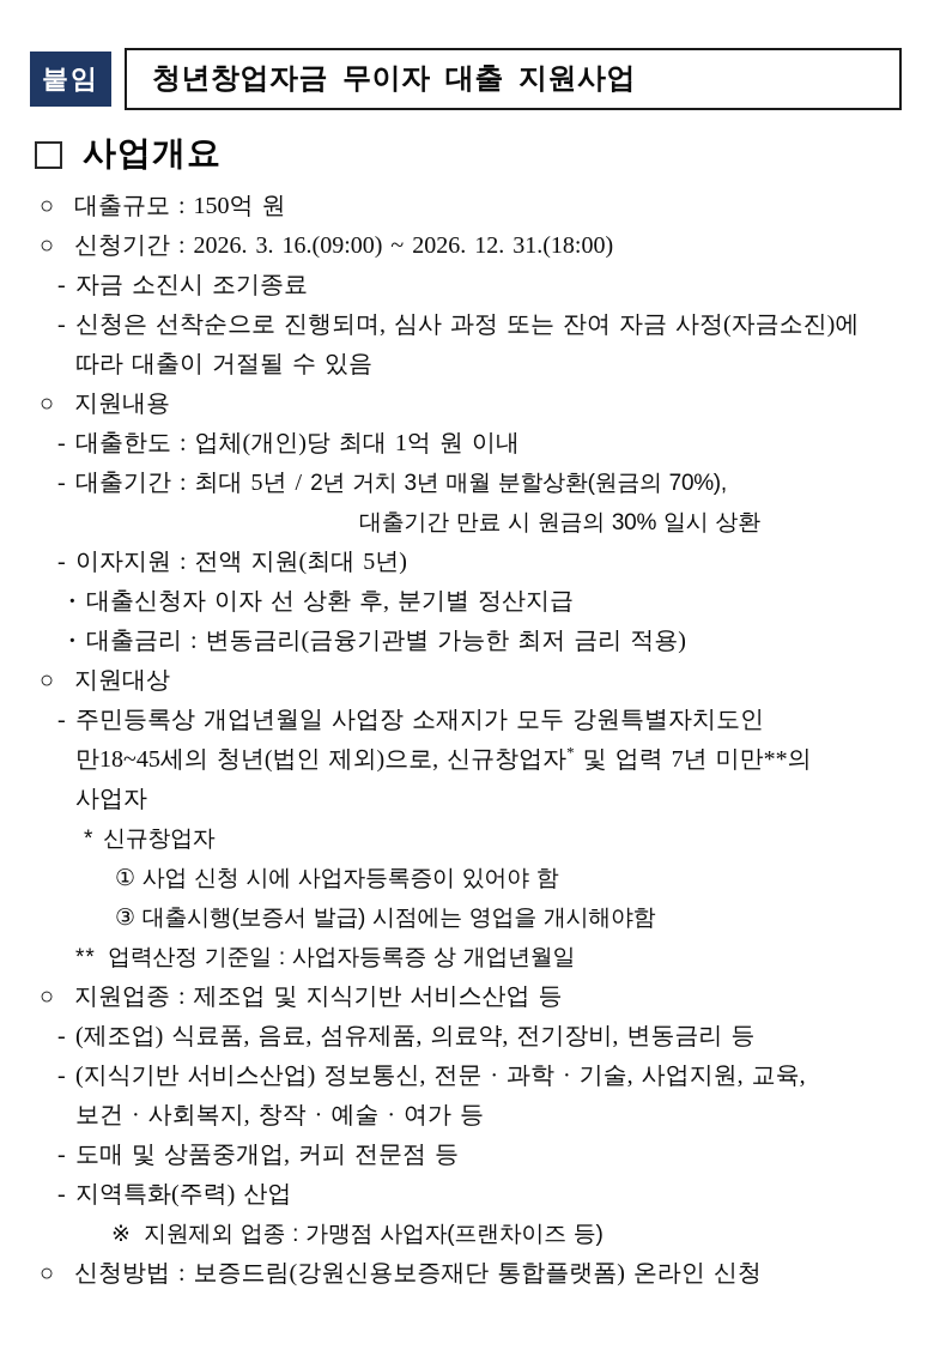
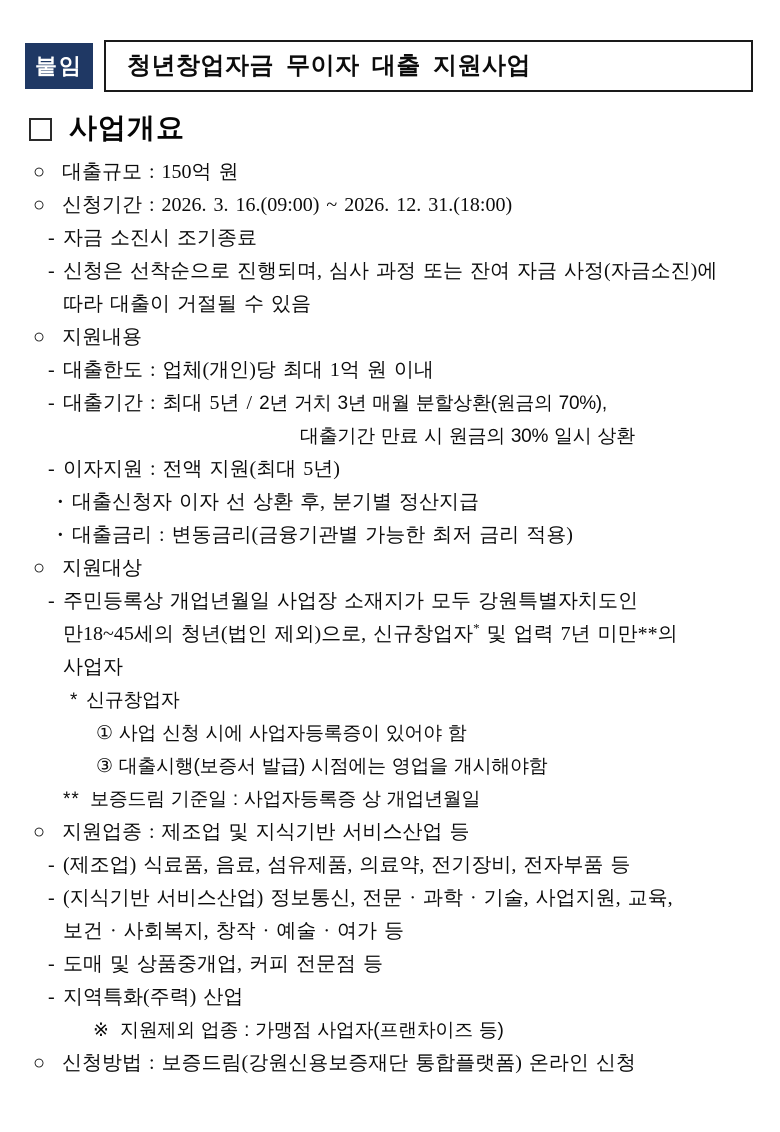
  붙임
  청년창업자금 무이자 대출 지원사업
  사업개요
  ○ 대출규모 : 150억 원
  ○ 신청기간 : 2026. 3. 16.(09:00) ~ 2026. 12. 31.(18:00)
  - 자금 소진시 조기종료
  - 신청은 선착순으로 진행되며, 심사 과정 또는 잔여 자금 사정(자금소진)에
  따라 대출이 거절될 수 있음
  ○ 지원내용
  - 대출한도 : 업체(개인)당 최대 1억 원 이내
  - 대출기간 : 최대 5년 / 2년 거치 3년 매월 분할상환(원금의 70%),
  대출기간 만료 시 원금의 30% 일시 상환
  - 이자지원 : 전액 지원(최대 5년)
  · 대출신청자 이자 선 상환 후, 분기별 정산지급
  · 대출금리 : 변동금리(금융기관별 가능한 최저 금리 적용)
  ○ 지원대상
  - 주민등록상 개업년월일 사업장 소재지가 모두 강원특별자치도인
  만18~45세의 청년(법인 제외)으로, 신규창업자* 및 업력 7년 미만**의
  사업자
  * 신규창업자
  ① 사업 신청 시에 사업자등록증이 있어야 함
  ③ 대출시행(보증서 발급) 시점에는 영업을 개시해야함
- ** 업력산정 기준일 : 사업자등록증 상 개업년월일
+ ** 보증드림 기준일 : 사업자등록증 상 개업년월일
  ○ 지원업종 : 제조업 및 지식기반 서비스산업 등
- - (제조업) 식료품, 음료, 섬유제품, 의료약, 전기장비, 변동금리 등
+ - (제조업) 식료품, 음료, 섬유제품, 의료약, 전기장비, 전자부품 등
  - (지식기반 서비스산업) 정보통신, 전문 · 과학 · 기술, 사업지원, 교육,
  보건 · 사회복지, 창작 · 예술 · 여가 등
  - 도매 및 상품중개업, 커피 전문점 등
  - 지역특화(주력) 산업
  ※ 지원제외 업종 : 가맹점 사업자(프랜차이즈 등)
  ○ 신청방법 : 보증드림(강원신용보증재단 통합플랫폼) 온라인 신청
